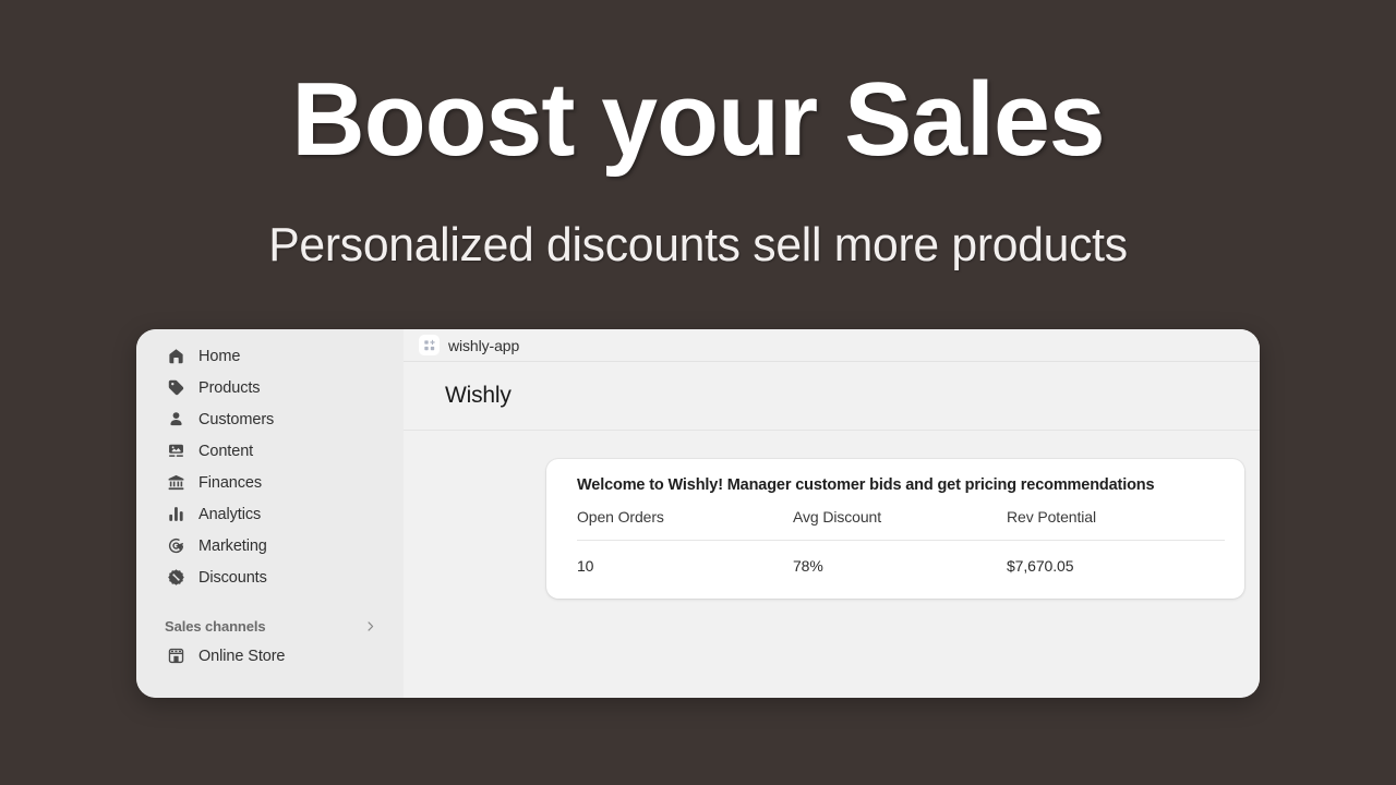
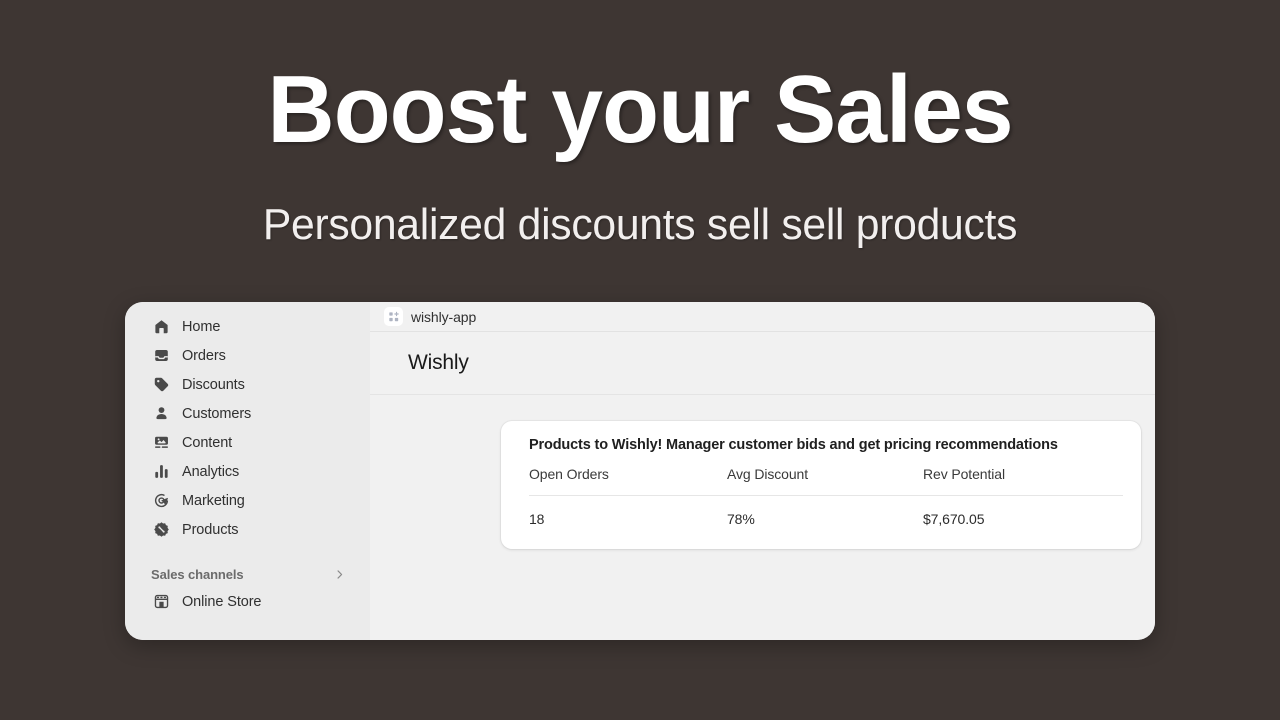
  Boost your Sales
- Personalized discounts sell more products
+ Personalized discounts sell sell products
  Home
+ Orders
- Products
+ Discounts
  Customers
  Content
- Finances
  Analytics
  Marketing
- Discounts
+ Products
  Sales channels
  Online Store
  wishly-app
  Wishly
- Welcome to Wishly! Manager customer bids and get pricing recommendations
+ Products to Wishly! Manager customer bids and get pricing recommendations
  Open Orders	Avg Discount	Rev Potential
- 10	78%	$7,670.05
+ 18	78%	$7,670.05
